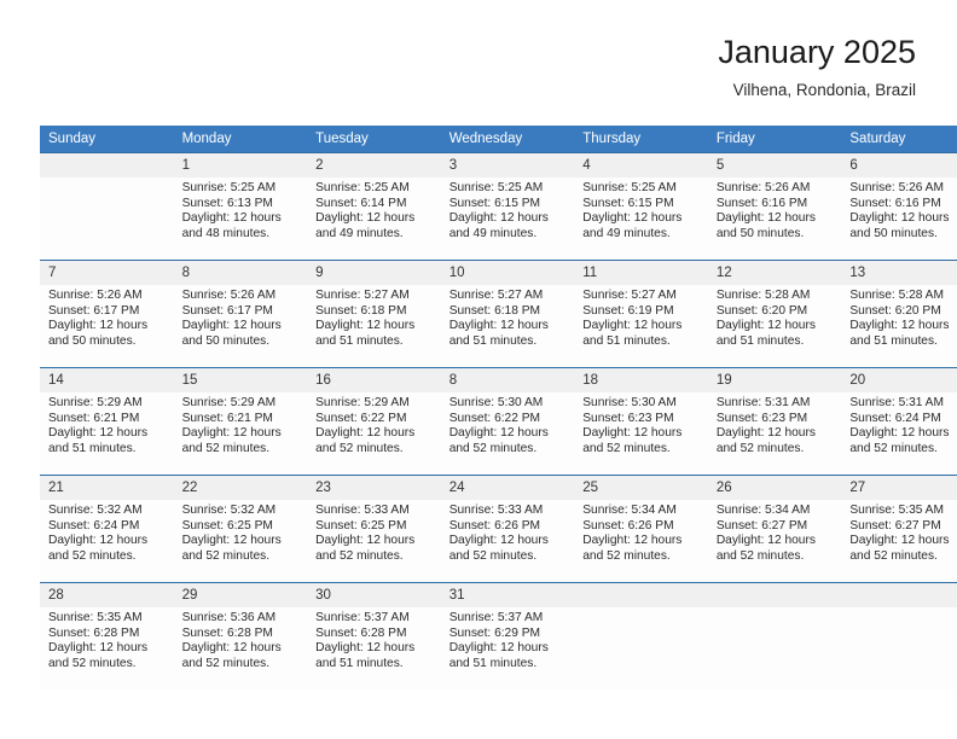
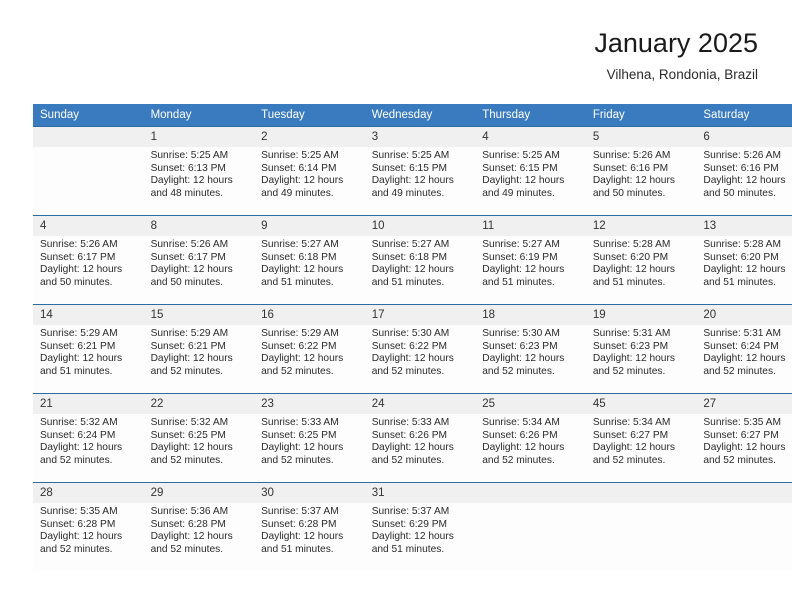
  January 2025
  Vilhena, Rondonia, Brazil
  Sunday	Monday	Tuesday	Wednesday	Thursday	Friday	Saturday
  	1Sunrise: 5:25 AMSunset: 6:13 PMDaylight: 12 hoursand 48 minutes.	2Sunrise: 5:25 AMSunset: 6:14 PMDaylight: 12 hoursand 49 minutes.	3Sunrise: 5:25 AMSunset: 6:15 PMDaylight: 12 hoursand 49 minutes.	4Sunrise: 5:25 AMSunset: 6:15 PMDaylight: 12 hoursand 49 minutes.	5Sunrise: 5:26 AMSunset: 6:16 PMDaylight: 12 hoursand 50 minutes.	6Sunrise: 5:26 AMSunset: 6:16 PMDaylight: 12 hoursand 50 minutes.
- 7Sunrise: 5:26 AMSunset: 6:17 PMDaylight: 12 hoursand 50 minutes.	8Sunrise: 5:26 AMSunset: 6:17 PMDaylight: 12 hoursand 50 minutes.	9Sunrise: 5:27 AMSunset: 6:18 PMDaylight: 12 hoursand 51 minutes.	10Sunrise: 5:27 AMSunset: 6:18 PMDaylight: 12 hoursand 51 minutes.	11Sunrise: 5:27 AMSunset: 6:19 PMDaylight: 12 hoursand 51 minutes.	12Sunrise: 5:28 AMSunset: 6:20 PMDaylight: 12 hoursand 51 minutes.	13Sunrise: 5:28 AMSunset: 6:20 PMDaylight: 12 hoursand 51 minutes.
+ 4Sunrise: 5:26 AMSunset: 6:17 PMDaylight: 12 hoursand 50 minutes.	8Sunrise: 5:26 AMSunset: 6:17 PMDaylight: 12 hoursand 50 minutes.	9Sunrise: 5:27 AMSunset: 6:18 PMDaylight: 12 hoursand 51 minutes.	10Sunrise: 5:27 AMSunset: 6:18 PMDaylight: 12 hoursand 51 minutes.	11Sunrise: 5:27 AMSunset: 6:19 PMDaylight: 12 hoursand 51 minutes.	12Sunrise: 5:28 AMSunset: 6:20 PMDaylight: 12 hoursand 51 minutes.	13Sunrise: 5:28 AMSunset: 6:20 PMDaylight: 12 hoursand 51 minutes.
- 14Sunrise: 5:29 AMSunset: 6:21 PMDaylight: 12 hoursand 51 minutes.	15Sunrise: 5:29 AMSunset: 6:21 PMDaylight: 12 hoursand 52 minutes.	16Sunrise: 5:29 AMSunset: 6:22 PMDaylight: 12 hoursand 52 minutes.	8Sunrise: 5:30 AMSunset: 6:22 PMDaylight: 12 hoursand 52 minutes.	18Sunrise: 5:30 AMSunset: 6:23 PMDaylight: 12 hoursand 52 minutes.	19Sunrise: 5:31 AMSunset: 6:23 PMDaylight: 12 hoursand 52 minutes.	20Sunrise: 5:31 AMSunset: 6:24 PMDaylight: 12 hoursand 52 minutes.
+ 14Sunrise: 5:29 AMSunset: 6:21 PMDaylight: 12 hoursand 51 minutes.	15Sunrise: 5:29 AMSunset: 6:21 PMDaylight: 12 hoursand 52 minutes.	16Sunrise: 5:29 AMSunset: 6:22 PMDaylight: 12 hoursand 52 minutes.	17Sunrise: 5:30 AMSunset: 6:22 PMDaylight: 12 hoursand 52 minutes.	18Sunrise: 5:30 AMSunset: 6:23 PMDaylight: 12 hoursand 52 minutes.	19Sunrise: 5:31 AMSunset: 6:23 PMDaylight: 12 hoursand 52 minutes.	20Sunrise: 5:31 AMSunset: 6:24 PMDaylight: 12 hoursand 52 minutes.
- 21Sunrise: 5:32 AMSunset: 6:24 PMDaylight: 12 hoursand 52 minutes.	22Sunrise: 5:32 AMSunset: 6:25 PMDaylight: 12 hoursand 52 minutes.	23Sunrise: 5:33 AMSunset: 6:25 PMDaylight: 12 hoursand 52 minutes.	24Sunrise: 5:33 AMSunset: 6:26 PMDaylight: 12 hoursand 52 minutes.	25Sunrise: 5:34 AMSunset: 6:26 PMDaylight: 12 hoursand 52 minutes.	26Sunrise: 5:34 AMSunset: 6:27 PMDaylight: 12 hoursand 52 minutes.	27Sunrise: 5:35 AMSunset: 6:27 PMDaylight: 12 hoursand 52 minutes.
+ 21Sunrise: 5:32 AMSunset: 6:24 PMDaylight: 12 hoursand 52 minutes.	22Sunrise: 5:32 AMSunset: 6:25 PMDaylight: 12 hoursand 52 minutes.	23Sunrise: 5:33 AMSunset: 6:25 PMDaylight: 12 hoursand 52 minutes.	24Sunrise: 5:33 AMSunset: 6:26 PMDaylight: 12 hoursand 52 minutes.	25Sunrise: 5:34 AMSunset: 6:26 PMDaylight: 12 hoursand 52 minutes.	45Sunrise: 5:34 AMSunset: 6:27 PMDaylight: 12 hoursand 52 minutes.	27Sunrise: 5:35 AMSunset: 6:27 PMDaylight: 12 hoursand 52 minutes.
  28Sunrise: 5:35 AMSunset: 6:28 PMDaylight: 12 hoursand 52 minutes.	29Sunrise: 5:36 AMSunset: 6:28 PMDaylight: 12 hoursand 52 minutes.	30Sunrise: 5:37 AMSunset: 6:28 PMDaylight: 12 hoursand 51 minutes.	31Sunrise: 5:37 AMSunset: 6:29 PMDaylight: 12 hoursand 51 minutes.
